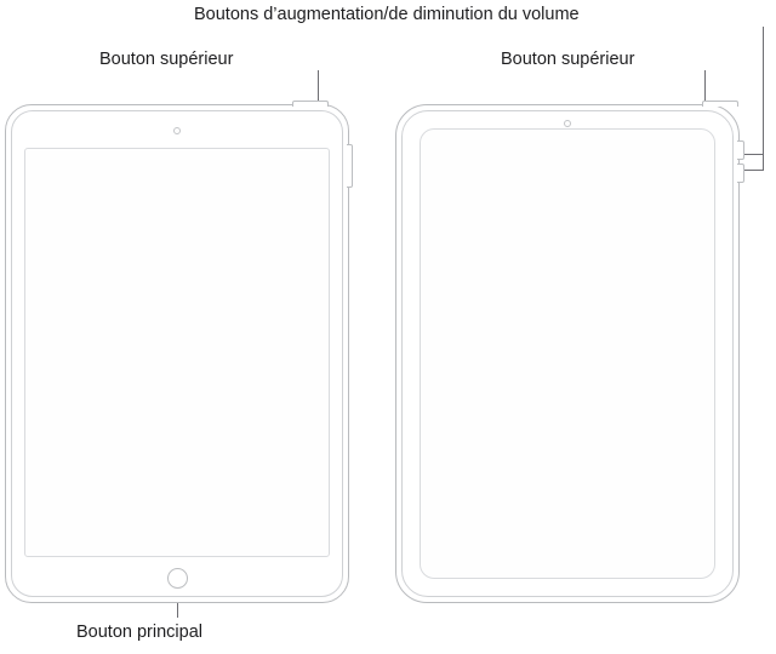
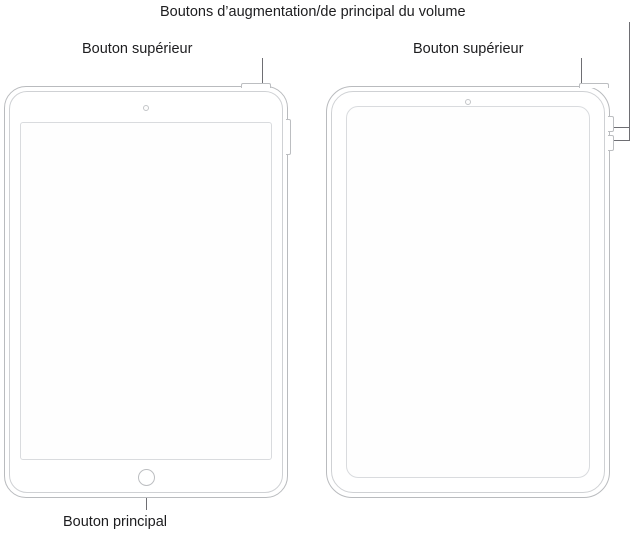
- Boutons d’augmentation/de diminution du volume
+ Boutons d’augmentation/de principal du volume
  Bouton supérieur
  Bouton supérieur
  Bouton principal
